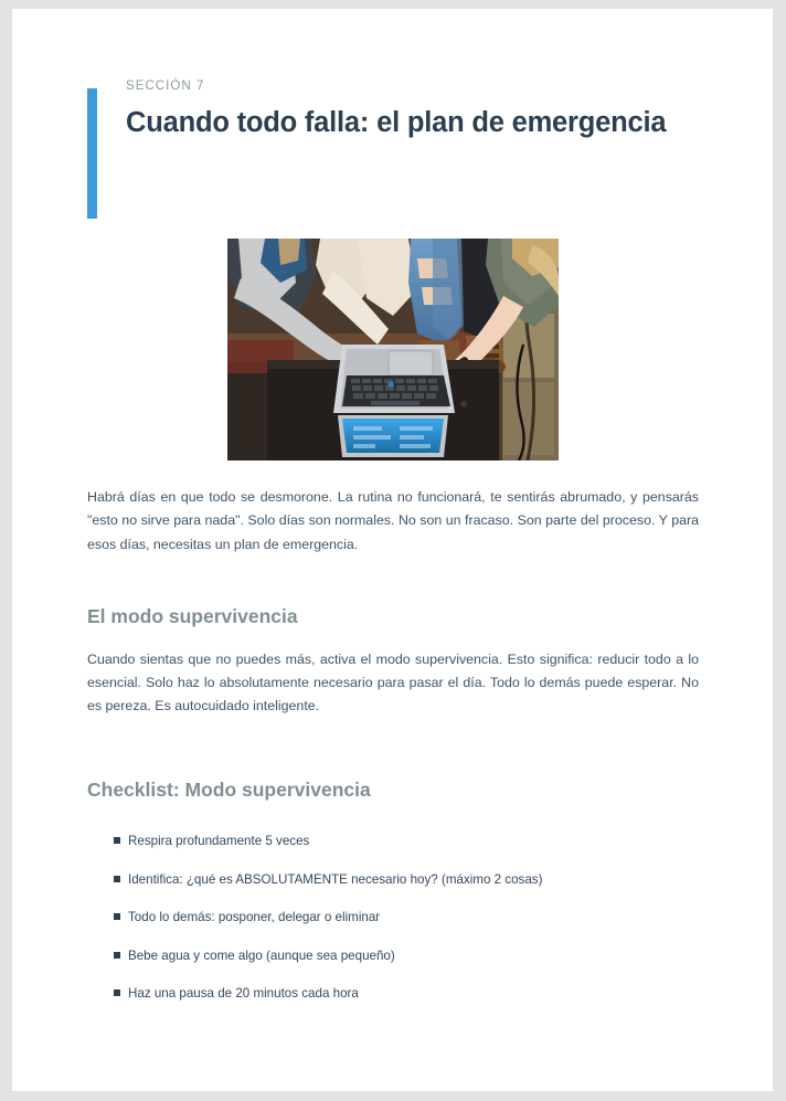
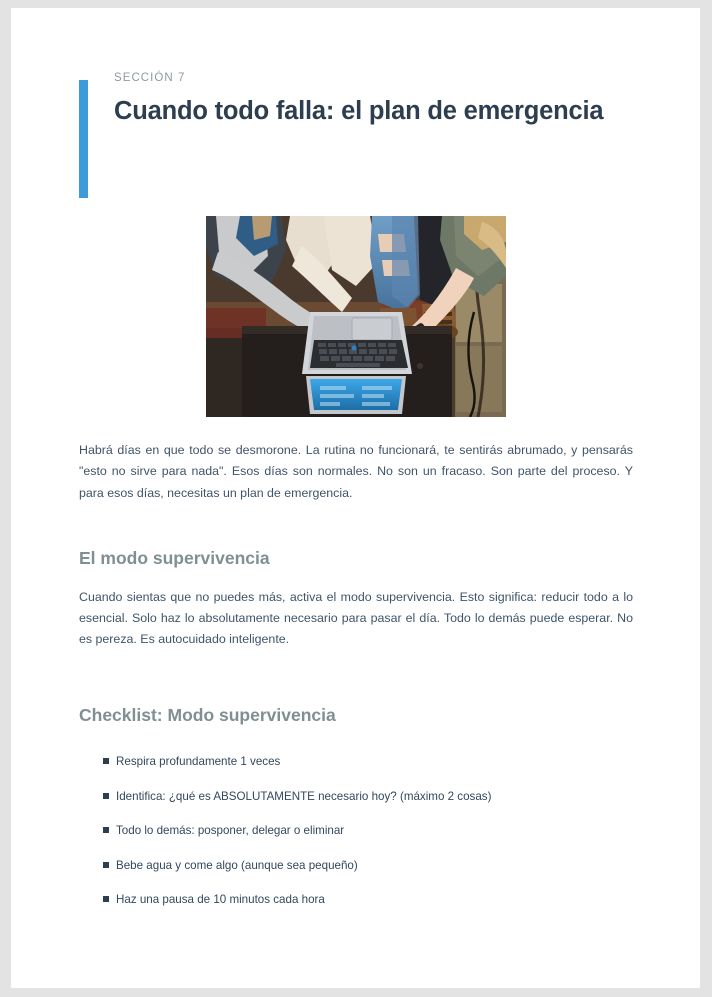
  SECCIÓN 7
  Cuando todo falla: el plan de emergencia
- Habrá días en que todo se desmorone. La rutina no funcionará, te sentirás abrumado, y pensarás "esto no sirve para nada". Solo días son normales. No son un fracaso. Son parte del proceso. Y para esos días, necesitas un plan de emergencia.
+ Habrá días en que todo se desmorone. La rutina no funcionará, te sentirás abrumado, y pensarás "esto no sirve para nada". Esos días son normales. No son un fracaso. Son parte del proceso. Y para esos días, necesitas un plan de emergencia.
  El modo supervivencia
  Cuando sientas que no puedes más, activa el modo supervivencia. Esto significa: reducir todo a lo esencial. Solo haz lo absolutamente necesario para pasar el día. Todo lo demás puede esperar. No es pereza. Es autocuidado inteligente.
  Checklist: Modo supervivencia
- Respira profundamente 5 veces
+ Respira profundamente 1 veces
  Identifica: ¿qué es ABSOLUTAMENTE necesario hoy? (máximo 2 cosas)
  Todo lo demás: posponer, delegar o eliminar
  Bebe agua y come algo (aunque sea pequeño)
- Haz una pausa de 20 minutos cada hora
+ Haz una pausa de 10 minutos cada hora
